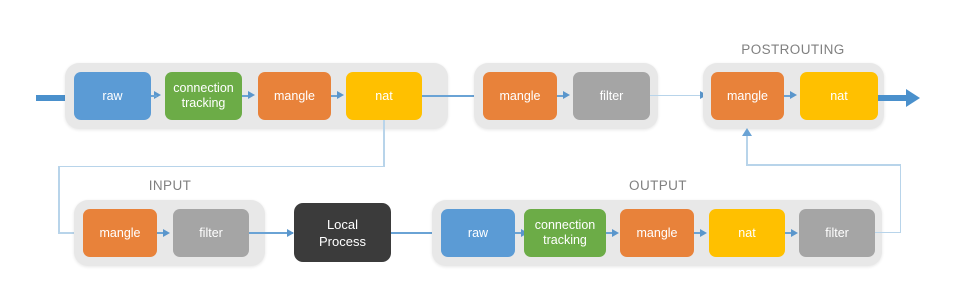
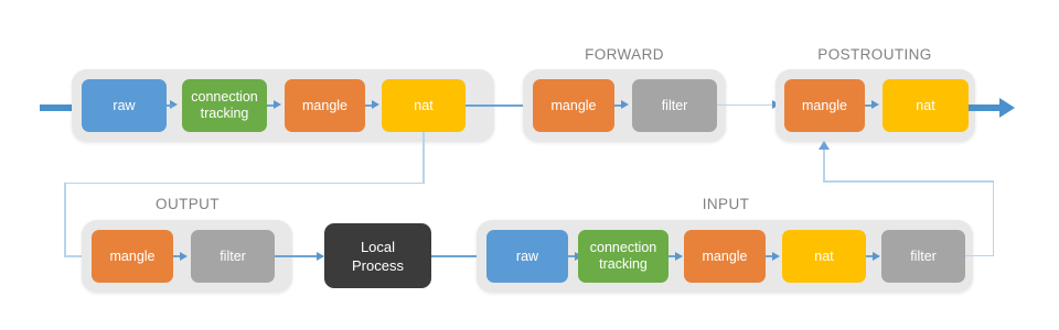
  raw
  connection
  tracking
  mangle
  nat
+ FORWARD
  mangle
  filter
  POSTROUTING
  mangle
  nat
- INPUT
+ OUTPUT
  mangle
  filter
  Local
  Process
- OUTPUT
+ INPUT
  raw
  connection
  tracking
  mangle
  nat
  filter
